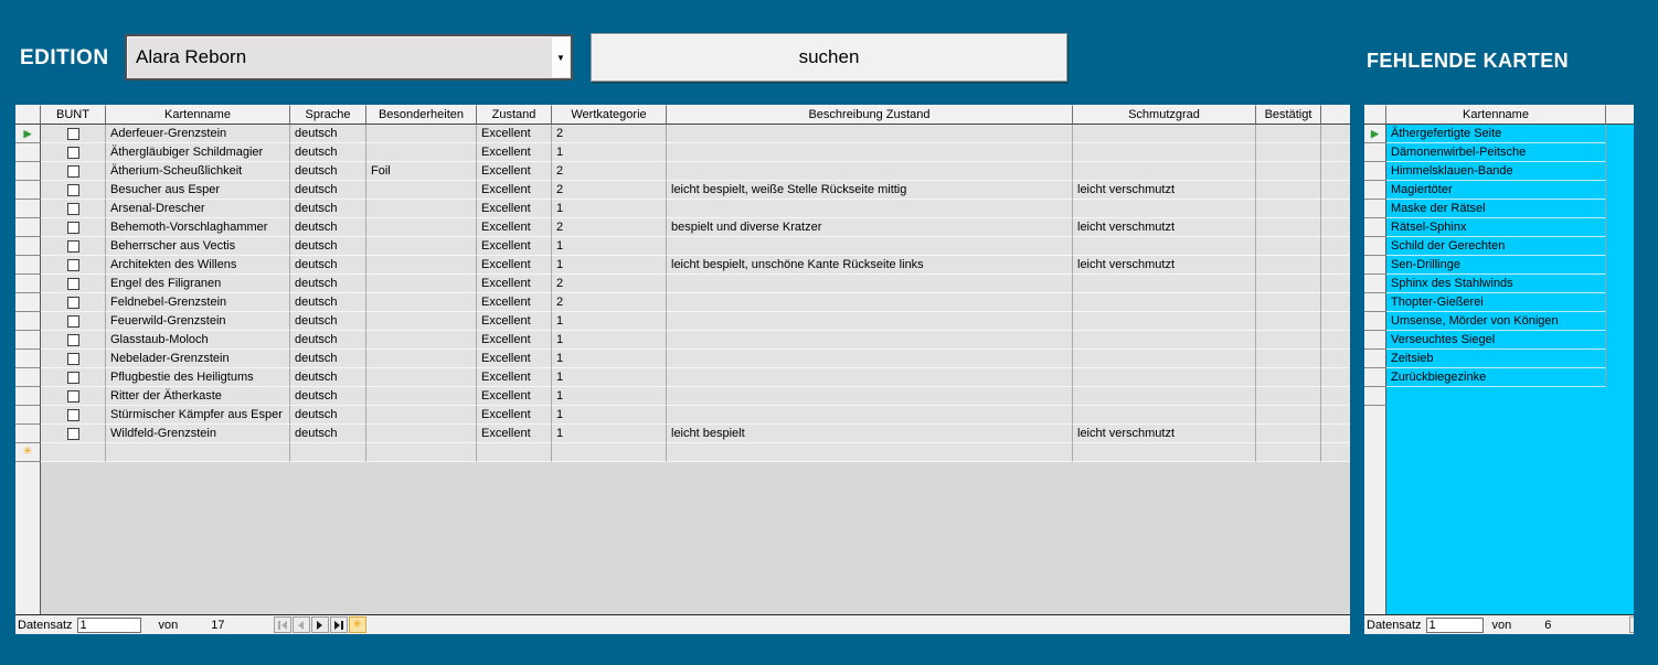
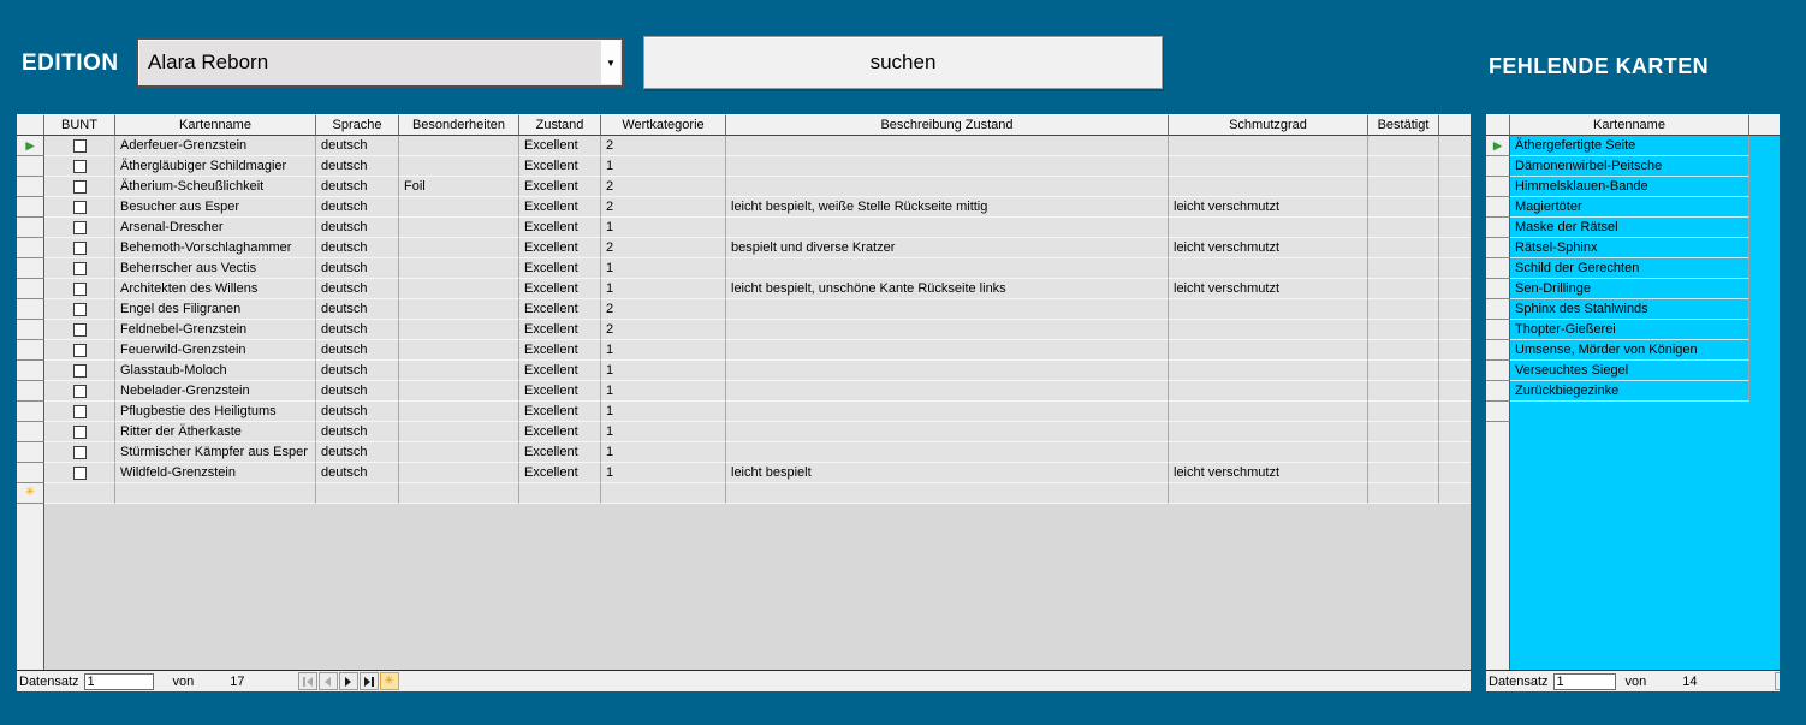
  EDITION
  Alara Reborn
  ▼
  suchen
  FEHLENDE KARTEN
  BUNT
  Kartenname
  Sprache
  Besonderheiten
  Zustand
  Wertkategorie
  Beschreibung Zustand
  Schmutzgrad
  Bestätigt
  ▶
  Aderfeuer-Grenzstein
  deutsch
  Excellent
  2
  Äthergläubiger Schildmagier
  deutsch
  Excellent
  1
  Ätherium-Scheußlichkeit
  deutsch
  Foil
  Excellent
  2
  Besucher aus Esper
  deutsch
  Excellent
  2
  leicht bespielt, weiße Stelle Rückseite mittig
  leicht verschmutzt
  Arsenal-Drescher
  deutsch
  Excellent
  1
  Behemoth-Vorschlaghammer
  deutsch
  Excellent
  2
  bespielt und diverse Kratzer
  leicht verschmutzt
  Beherrscher aus Vectis
  deutsch
  Excellent
  1
  Architekten des Willens
  deutsch
  Excellent
  1
  leicht bespielt, unschöne Kante Rückseite links
  leicht verschmutzt
  Engel des Filigranen
  deutsch
  Excellent
  2
  Feldnebel-Grenzstein
  deutsch
  Excellent
  2
  Feuerwild-Grenzstein
  deutsch
  Excellent
  1
  Glasstaub-Moloch
  deutsch
  Excellent
  1
  Nebelader-Grenzstein
  deutsch
  Excellent
  1
  Pflugbestie des Heiligtums
  deutsch
  Excellent
  1
  Ritter der Ätherkaste
  deutsch
  Excellent
  1
  Stürmischer Kämpfer aus Esper
  deutsch
  Excellent
  1
  Wildfeld-Grenzstein
  deutsch
  Excellent
  1
  leicht bespielt
  leicht verschmutzt
  ✳
  Datensatz
  1
  von
  17
  ✳
  Kartenname
  ▶
  Äthergefertigte Seite
  Dämonenwirbel-Peitsche
  Himmelsklauen-Bande
  Magiertöter
  Maske der Rätsel
  Rätsel-Sphinx
  Schild der Gerechten
  Sen-Drillinge
  Sphinx des Stahlwinds
  Thopter-Gießerei
  Umsense, Mörder von Königen
  Verseuchtes Siegel
- Zeitsieb
  Zurückbiegezinke
  Datensatz
  1
  von
- 6
+ 14
